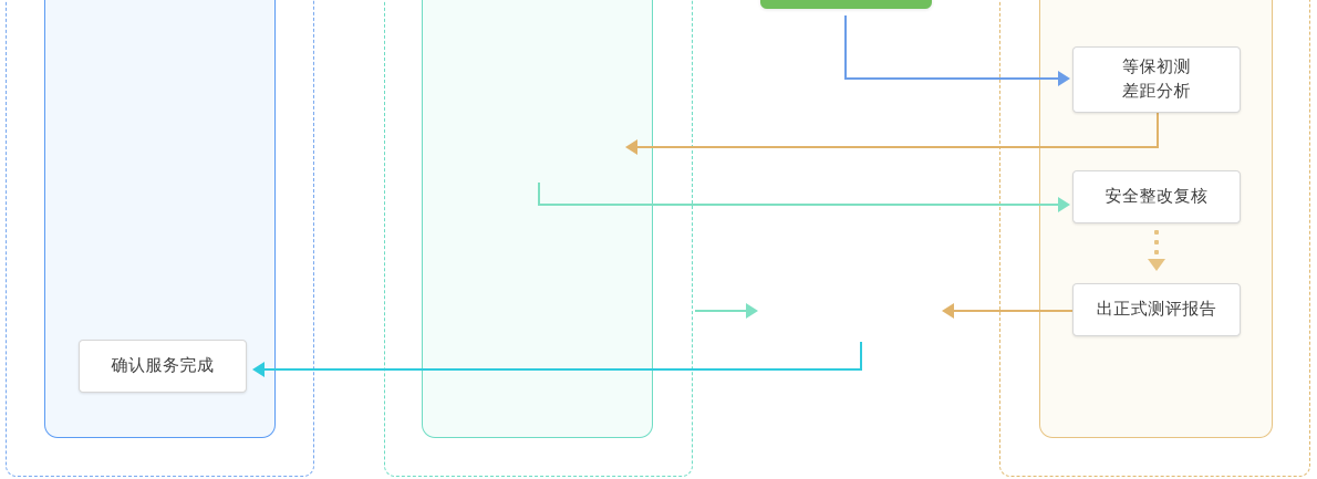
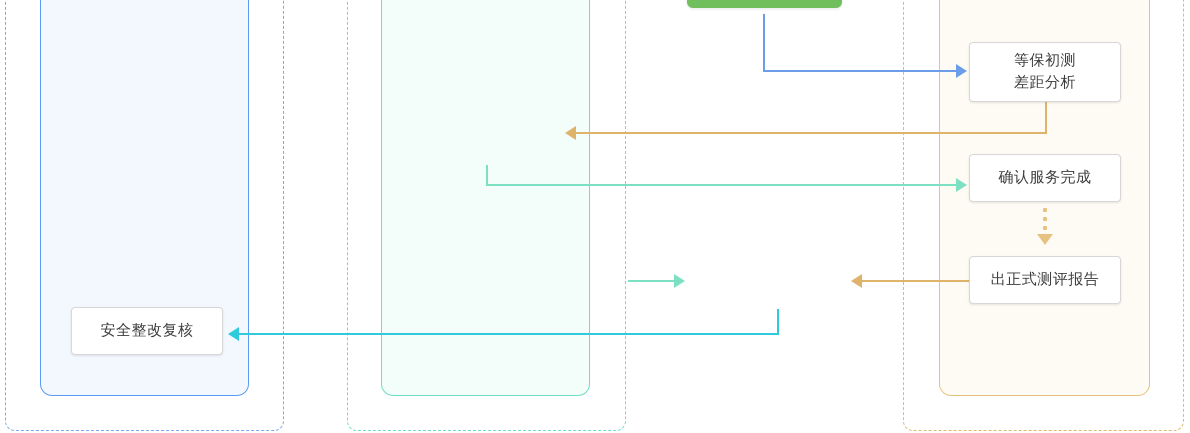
- 确认服务完成
+ 安全整改复核
  等保初测
  差距分析
- 安全整改复核
+ 确认服务完成
  出正式测评报告
